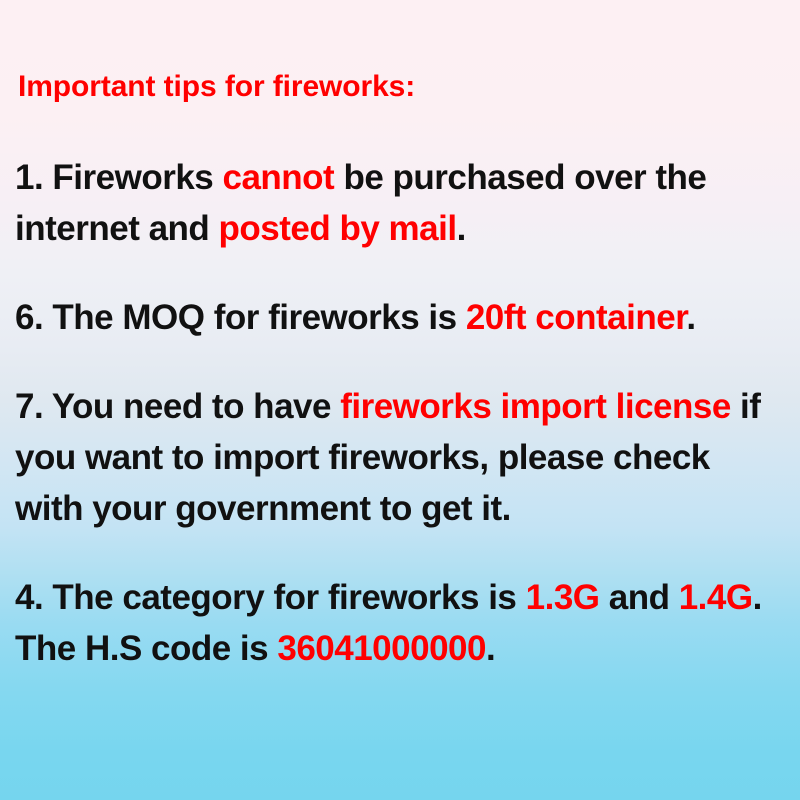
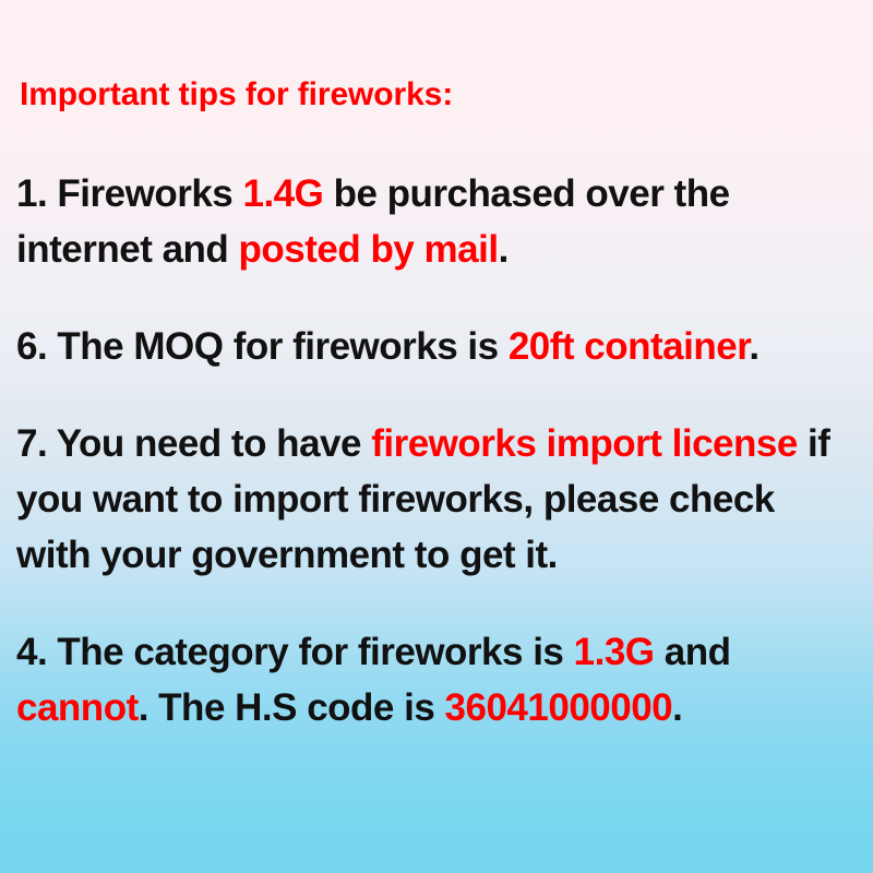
  Important tips for fireworks:
- 1. Fireworks cannot be purchased over the internet and posted by mail.
+ 1. Fireworks 1.4G be purchased over the internet and posted by mail.
  6. The MOQ for fireworks is 20ft container.
  7. You need to have fireworks import license if you want to import fireworks, please check with your government to get it.
- 4. The category for fireworks is 1.3G and 1.4G. The H.S code is 36041000000.
+ 4. The category for fireworks is 1.3G and cannot. The H.S code is 36041000000.
